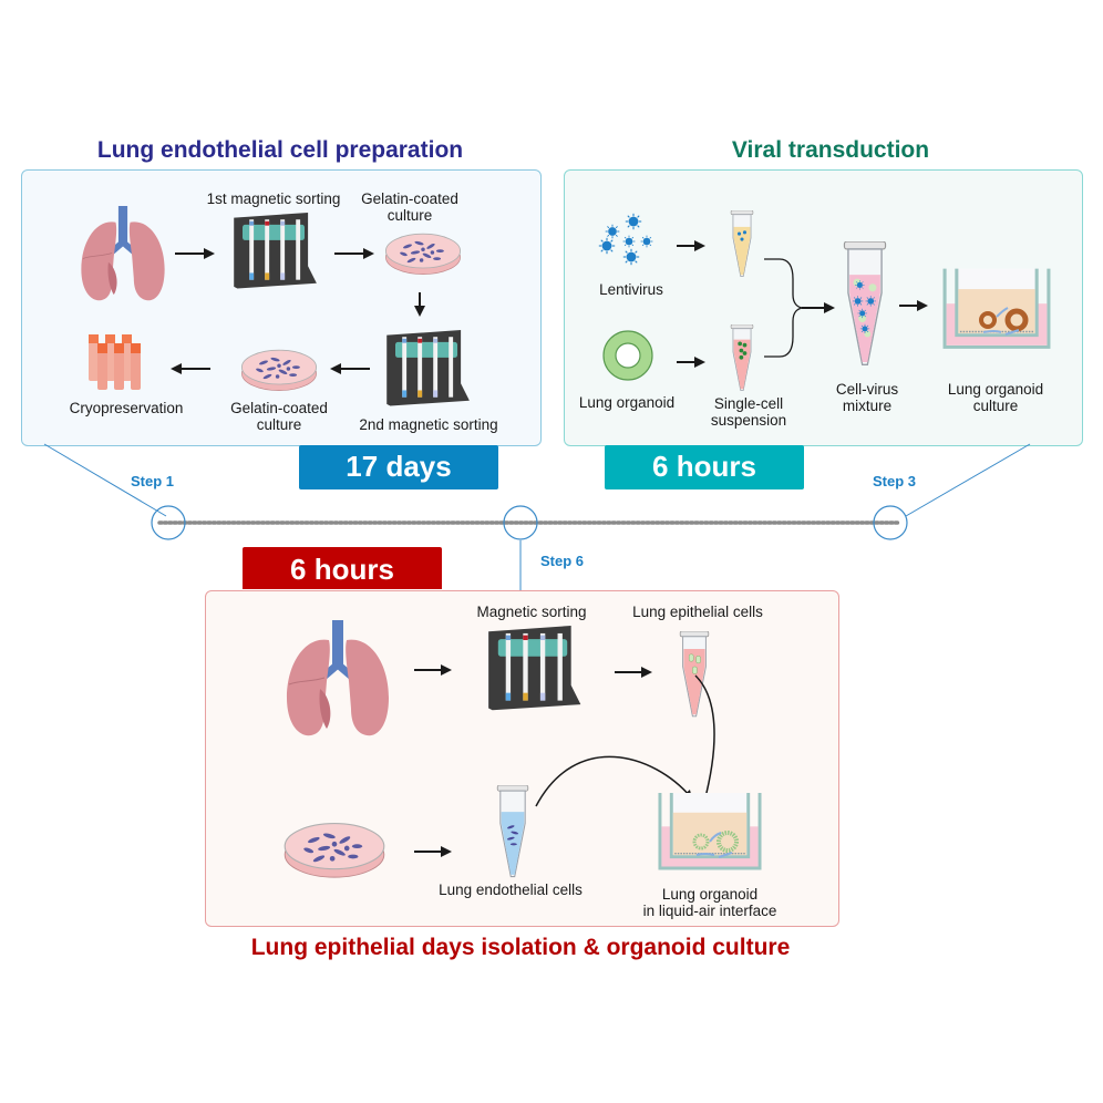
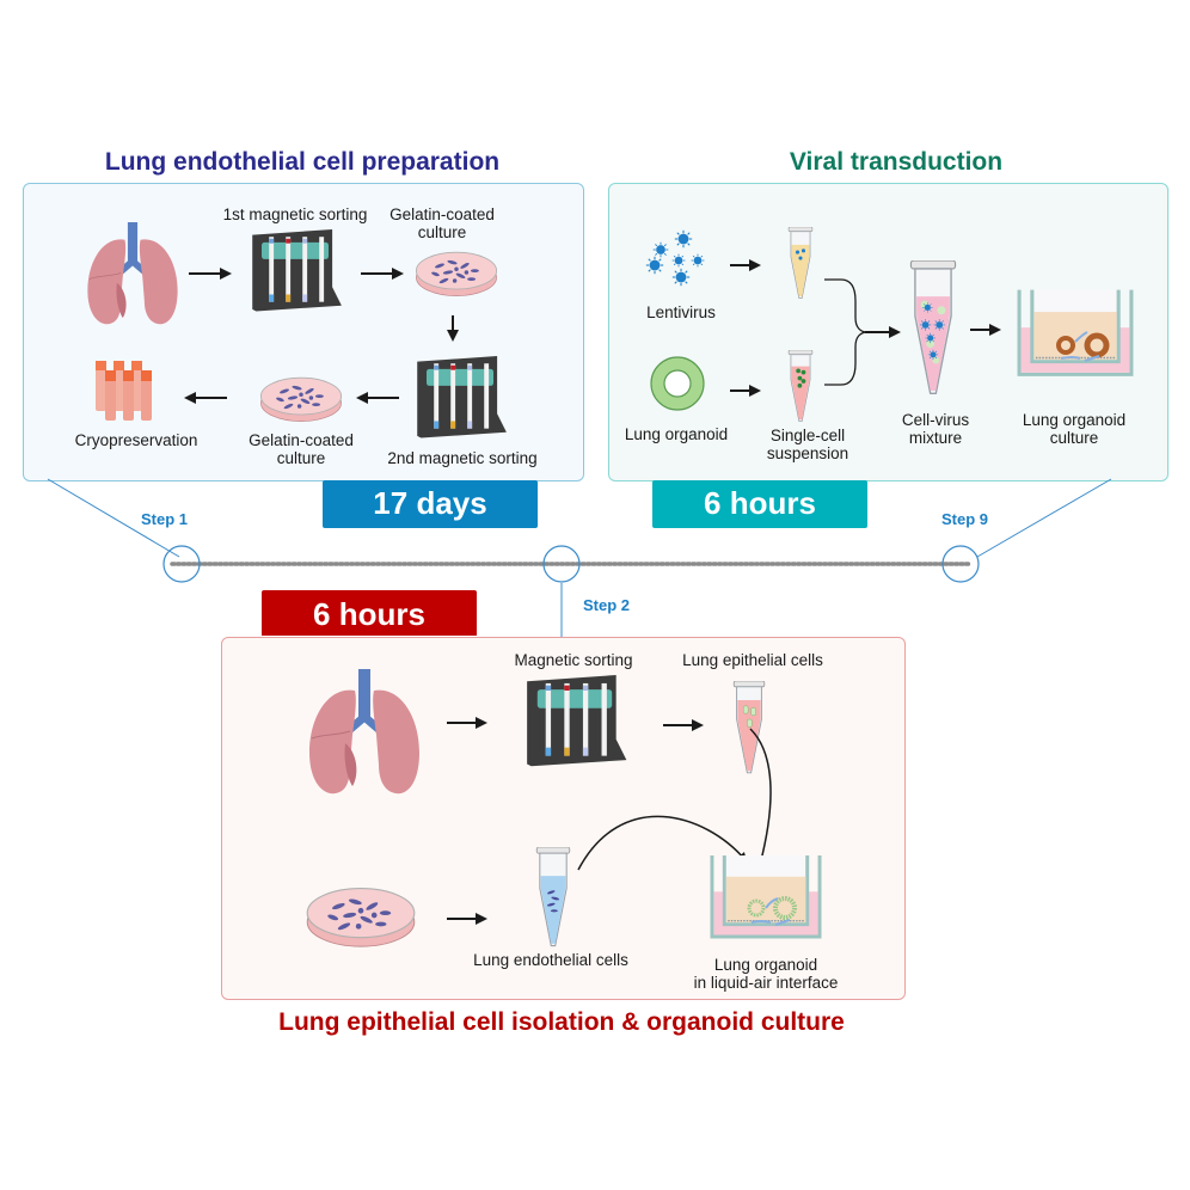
  Lung endothelial cell preparation
  1st magnetic sorting
  Gelatin-coated
  culture
  2nd magnetic sorting
  Gelatin-coated
  culture
  Cryopreservation
  Viral transduction
  Lentivirus
  Lung organoid
  Single-cell
  suspension
  Cell-virus
  mixture
  Lung organoid
  culture
  17 days
  6 hours
  Step 1
- Step 6
+ Step 2
- Step 3
+ Step 9
  6 hours
  Magnetic sorting
  Lung epithelial cells
  Lung endothelial cells
  Lung organoid
  in liquid-air interface
- Lung epithelial days isolation & organoid culture
+ Lung epithelial cell isolation & organoid culture
